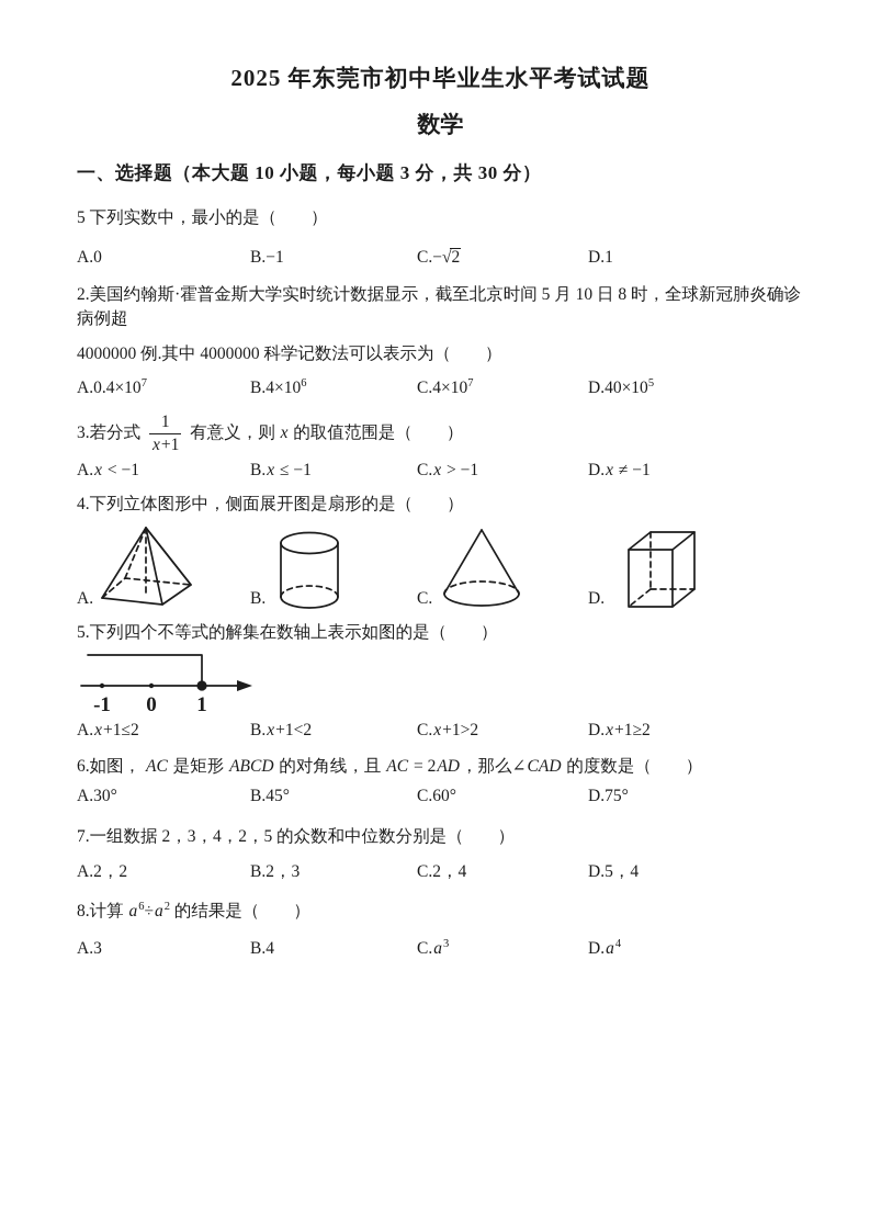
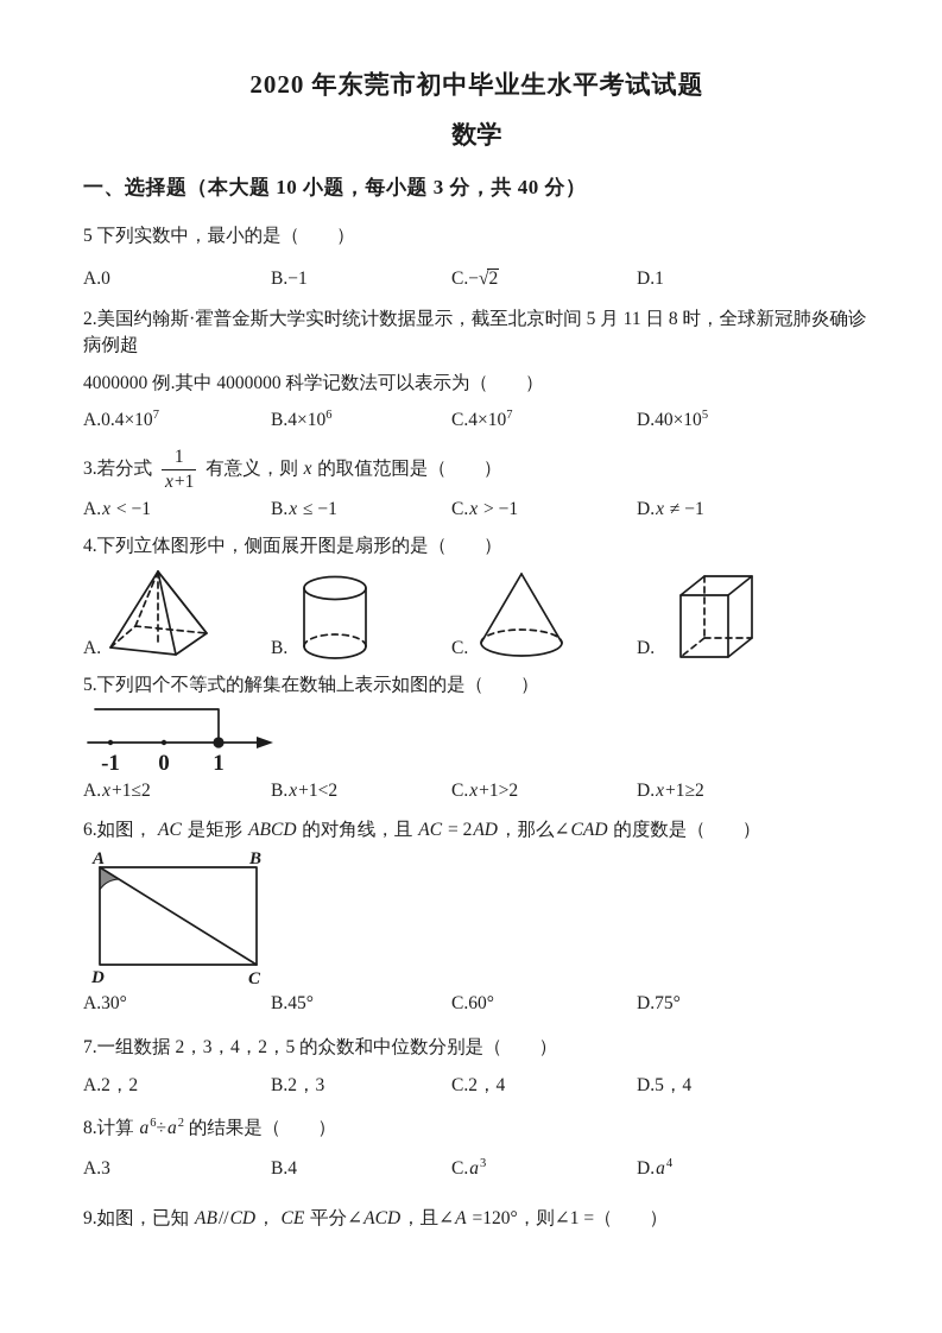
- 2025 年东莞市初中毕业生水平考试试题
+ 2020 年东莞市初中毕业生水平考试试题
  数学
- 一、选择题（本大题 10 小题，每小题 3 分，共 30 分）
+ 一、选择题（本大题 10 小题，每小题 3 分，共 40 分）
  5 下列实数中，最小的是（ ）
  A.0
  B.−1
  C.−√2
  D.1
- 2.美国约翰斯·霍普金斯大学实时统计数据显示，截至北京时间 5 月 10 日 8 时，全球新冠肺炎确诊病例超
+ 2.美国约翰斯·霍普金斯大学实时统计数据显示，截至北京时间 5 月 11 日 8 时，全球新冠肺炎确诊病例超
  4000000 例.其中 4000000 科学记数法可以表示为（ ）
  A.0.4×107
  B.4×106
  C.4×107
  D.40×105
  3.若分式
  1
  x+1
  有意义，则 x 的取值范围是（ ）
  A.x < −1
  B.x ≤ −1
  C.x > −1
  D.x ≠ −1
  4.下列立体图形中，侧面展开图是扇形的是（ ）
  A.
  B.
  C.
  D.
  5.下列四个不等式的解集在数轴上表示如图的是（ ）
  -1
  0
  1
  A.x+1≤2
  B.x+1<2
  C.x+1>2
  D.x+1≥2
  6.如图， AC 是矩形 ABCD 的对角线，且 AC = 2AD，那么∠CAD 的度数是（ ）
+ A
+ B
+ D
+ C
  A.30°
  B.45°
  C.60°
  D.75°
  7.一组数据 2，3，4，2，5 的众数和中位数分别是（ ）
  A.2，2
  B.2，3
  C.2，4
  D.5，4
  8.计算 a6÷a2 的结果是（ ）
  A.3
  B.4
  C.a3
  D.a4
+ 9.如图，已知 AB//CD， CE 平分∠ACD，且∠A =120°，则∠1 =（ ）
